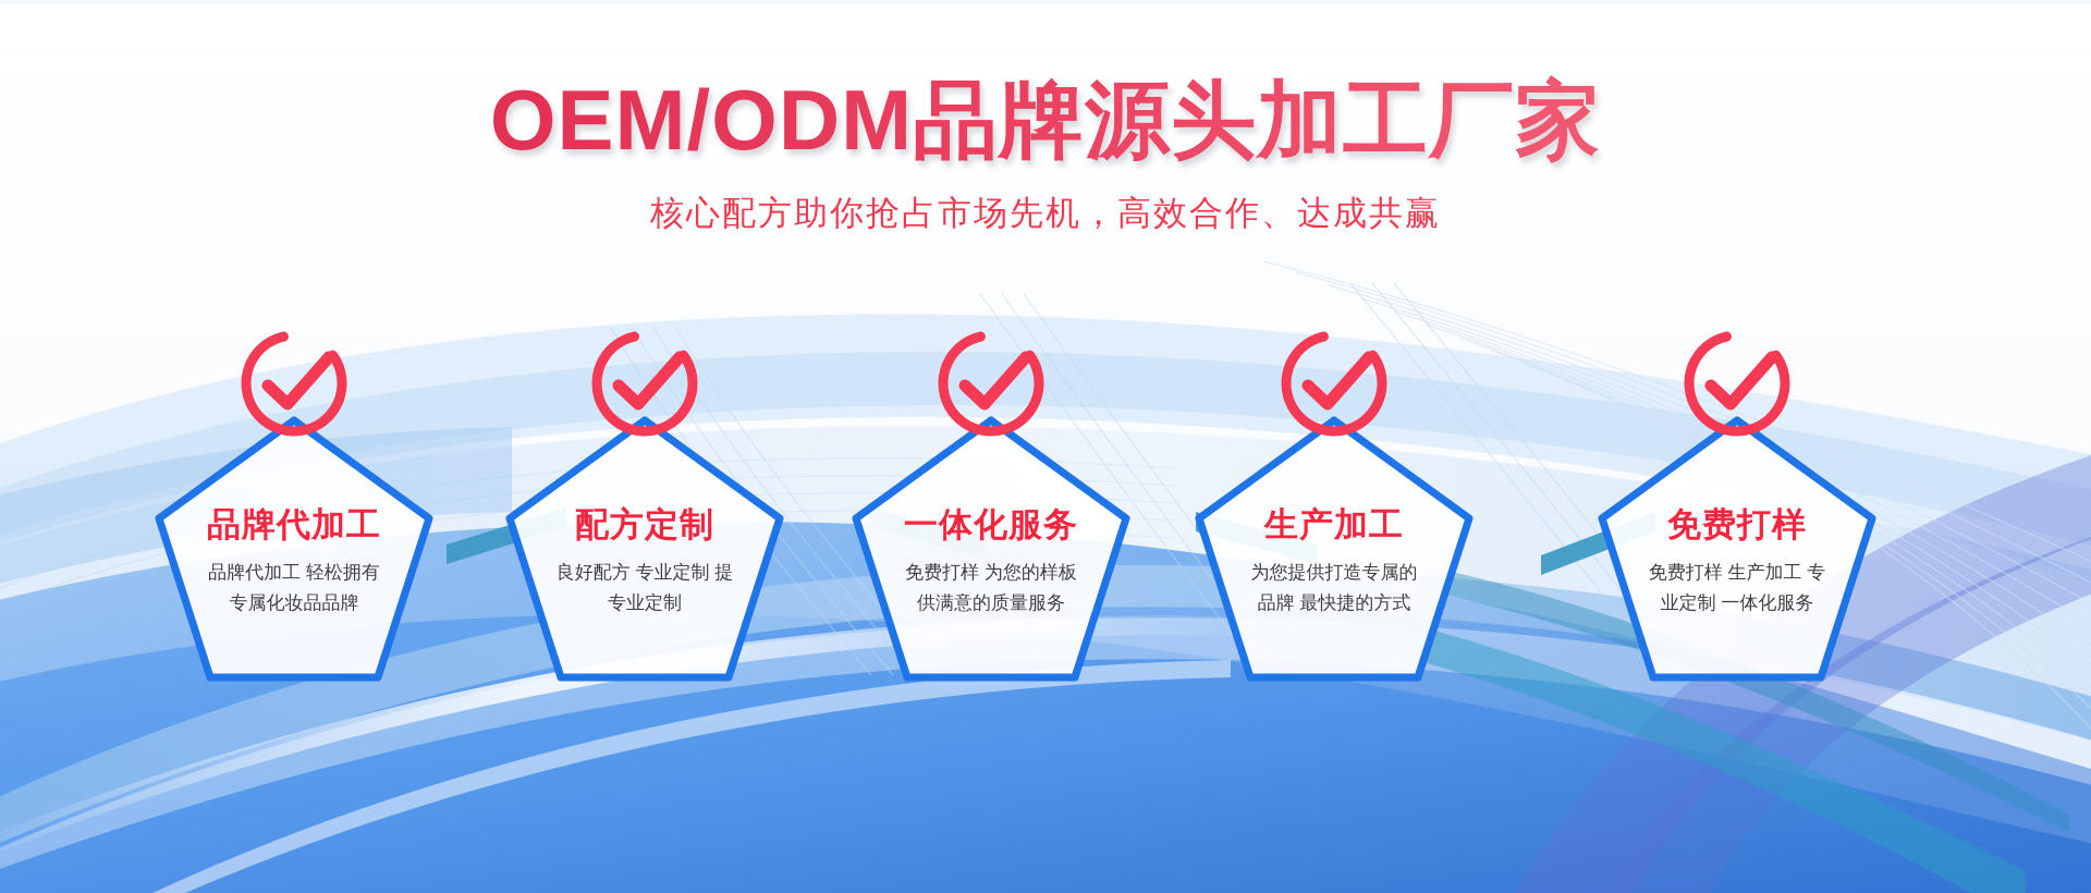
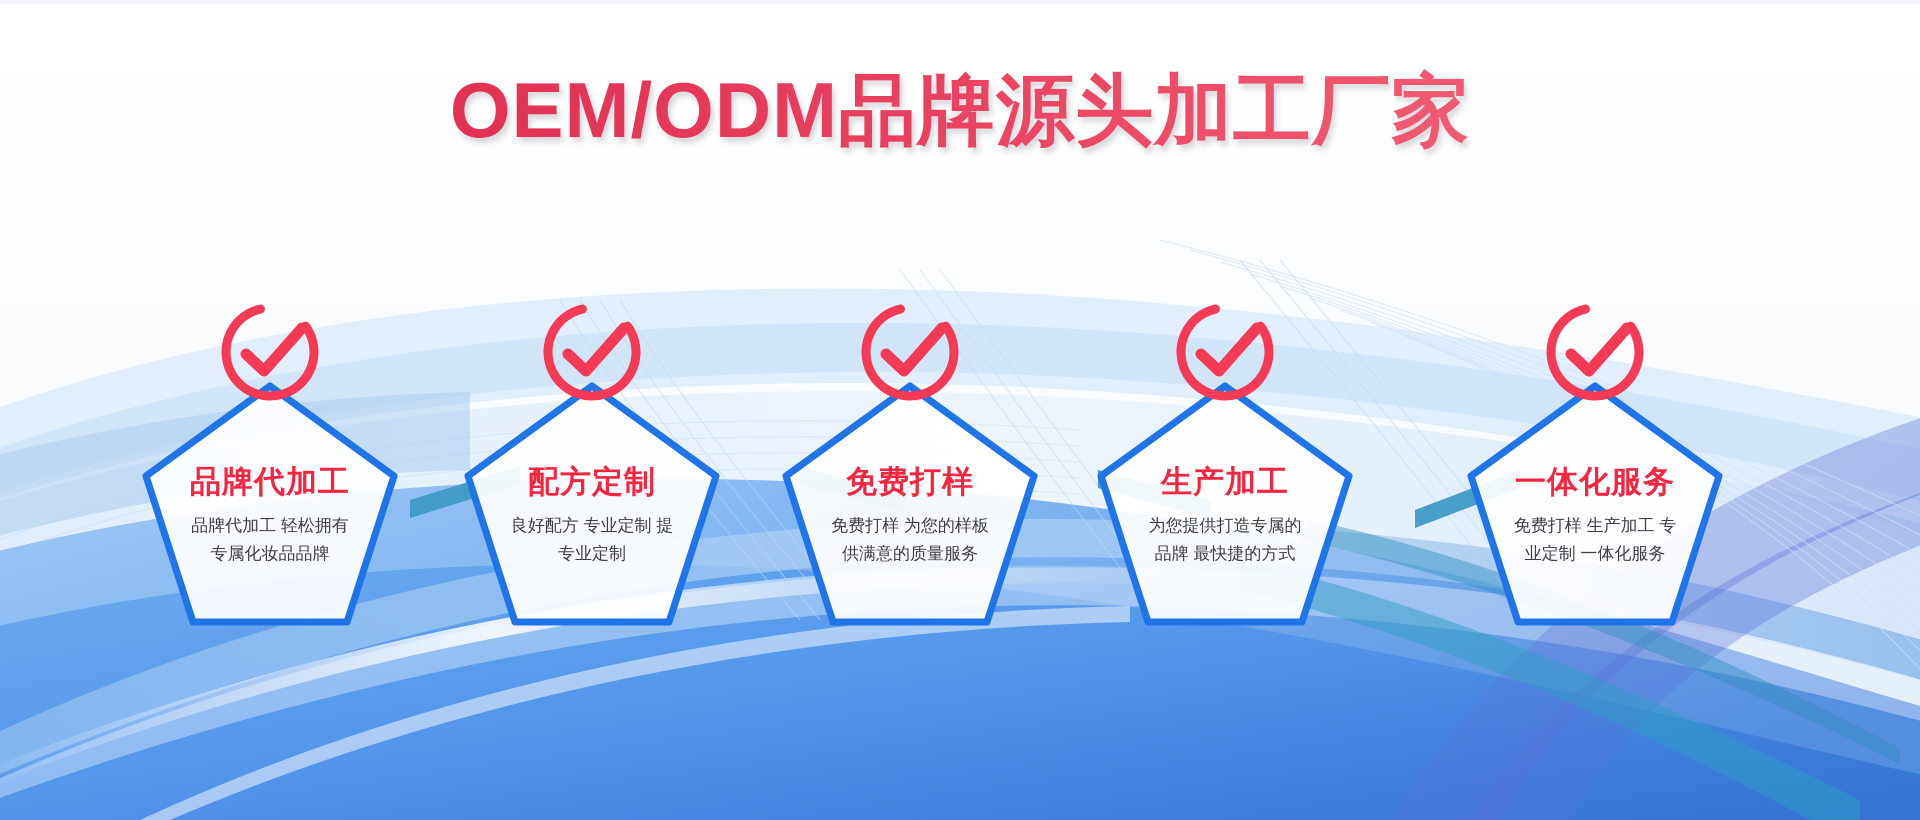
  OEM/ODM品牌源头加工厂家
- 核心配方助你抢占市场先机，高效合作、达成共赢
  品牌代加工
  品牌代加工 轻松拥有
  专属化妆品品牌
  配方定制
  良好配方 专业定制 提
  专业定制
- 一体化服务
+ 免费打样
  免费打样 为您的样板
  供满意的质量服务
  生产加工
  为您提供打造专属的
  品牌 最快捷的方式
- 免费打样
+ 一体化服务
  免费打样 生产加工 专
  业定制 一体化服务
